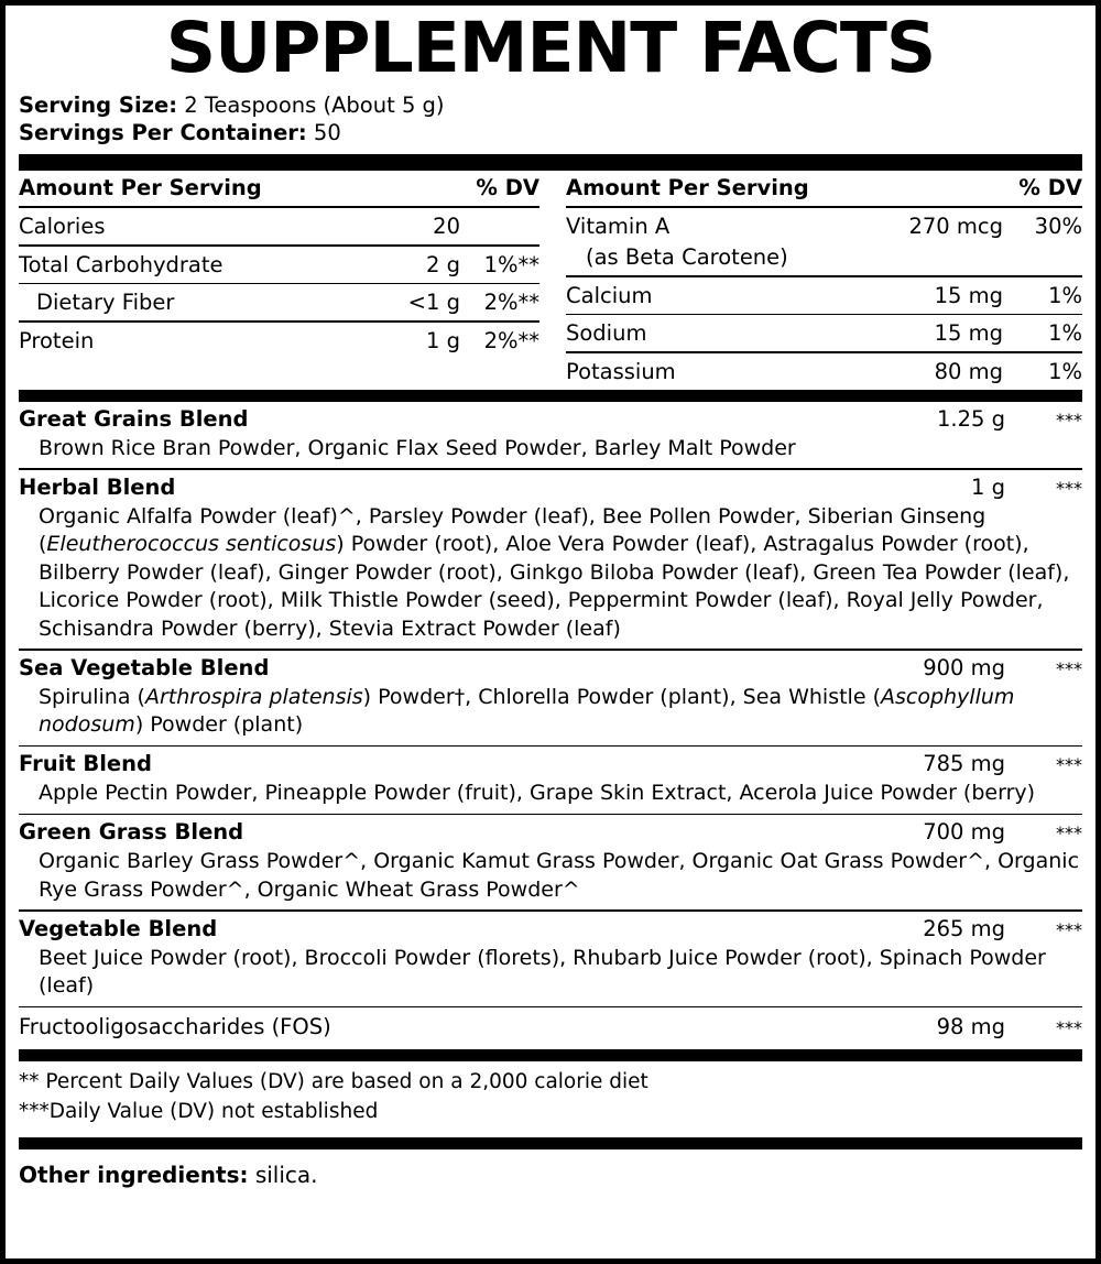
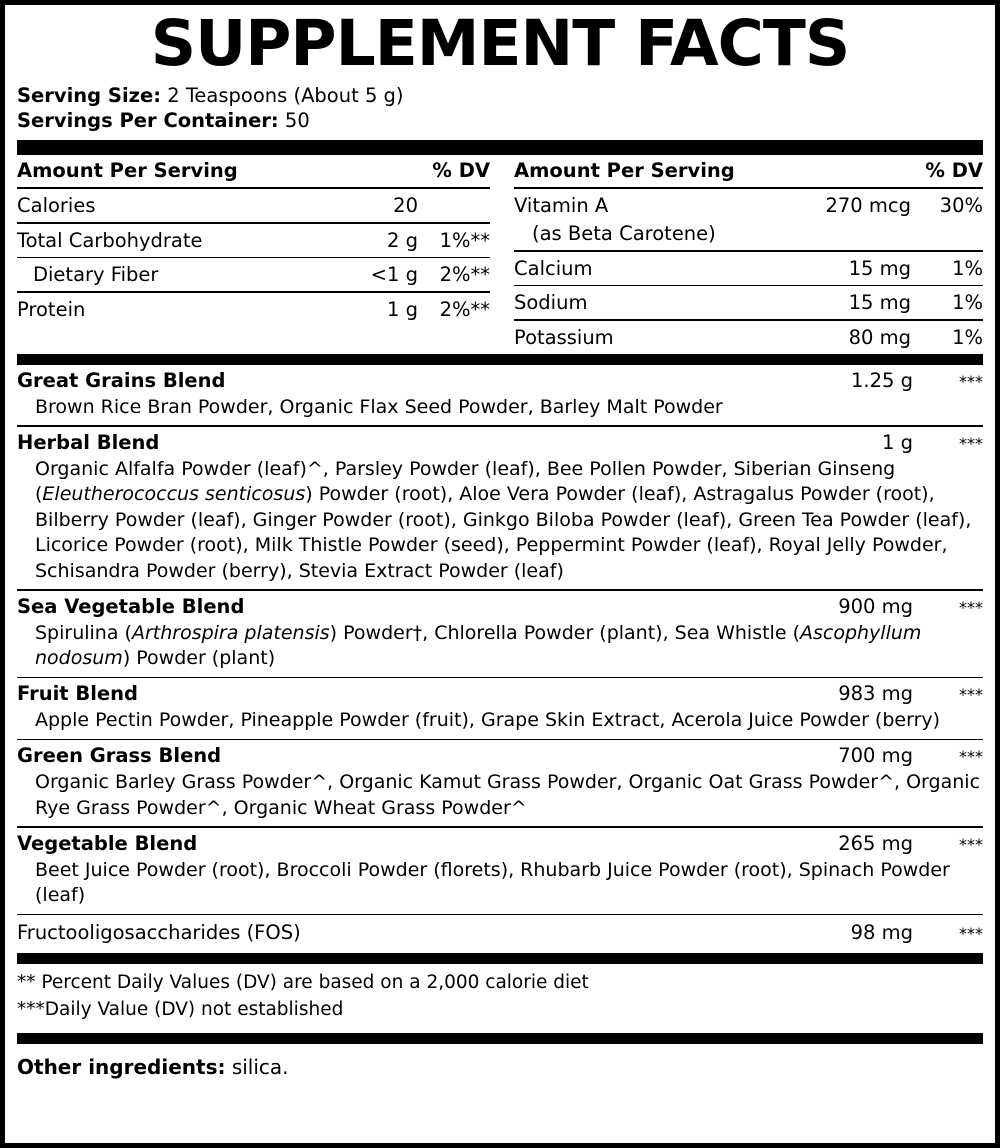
  SUPPLEMENT FACTS
  Serving Size: 2 Teaspoons (About 5 g)
  Servings Per Container: 50
  Amount Per Serving
  % DV
  Calories
  20
  Total Carbohydrate
  2 g
  1%**
  Dietary Fiber
  <1 g
  2%**
  Protein
  1 g
  2%**
  Amount Per Serving
  % DV
  Vitamin A
  270 mcg
  30%
  (as Beta Carotene)
  Calcium
  15 mg
  1%
  Sodium
  15 mg
  1%
  Potassium
  80 mg
  1%
  Great Grains Blend
  1.25 g
  ***
  Brown Rice Bran Powder, Organic Flax Seed Powder, Barley Malt Powder
  Herbal Blend
  1 g
  ***
  Organic Alfalfa Powder (leaf)^, Parsley Powder (leaf), Bee Pollen Powder, Siberian Ginseng (Eleutherococcus senticosus) Powder (root), Aloe Vera Powder (leaf), Astragalus Powder (root), Bilberry Powder (leaf), Ginger Powder (root), Ginkgo Biloba Powder (leaf), Green Tea Powder (leaf), Licorice Powder (root), Milk Thistle Powder (seed), Peppermint Powder (leaf), Royal Jelly Powder, Schisandra Powder (berry), Stevia Extract Powder (leaf)
  Sea Vegetable Blend
  900 mg
  ***
  Spirulina (Arthrospira platensis) Powder†, Chlorella Powder (plant), Sea Whistle (Ascophyllum nodosum) Powder (plant)
  Fruit Blend
- 785 mg
+ 983 mg
  ***
  Apple Pectin Powder, Pineapple Powder (fruit), Grape Skin Extract, Acerola Juice Powder (berry)
  Green Grass Blend
  700 mg
  ***
  Organic Barley Grass Powder^, Organic Kamut Grass Powder, Organic Oat Grass Powder^, Organic Rye Grass Powder^, Organic Wheat Grass Powder^
  Vegetable Blend
  265 mg
  ***
  Beet Juice Powder (root), Broccoli Powder (florets), Rhubarb Juice Powder (root), Spinach Powder (leaf)
  Fructooligosaccharides (FOS)
  98 mg
  ***
  ** Percent Daily Values (DV) are based on a 2,000 calorie diet
  ***Daily Value (DV) not established
  Other ingredients: silica.
